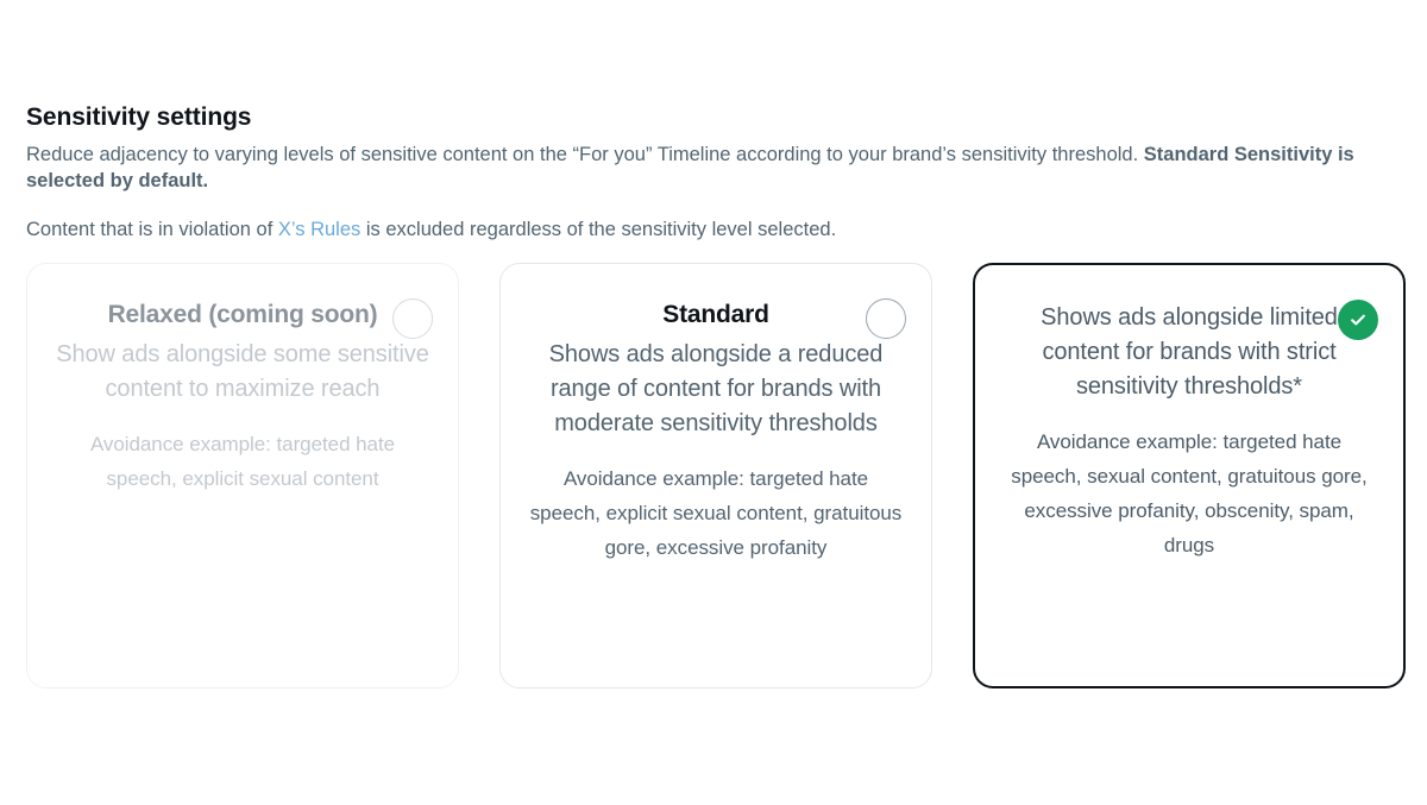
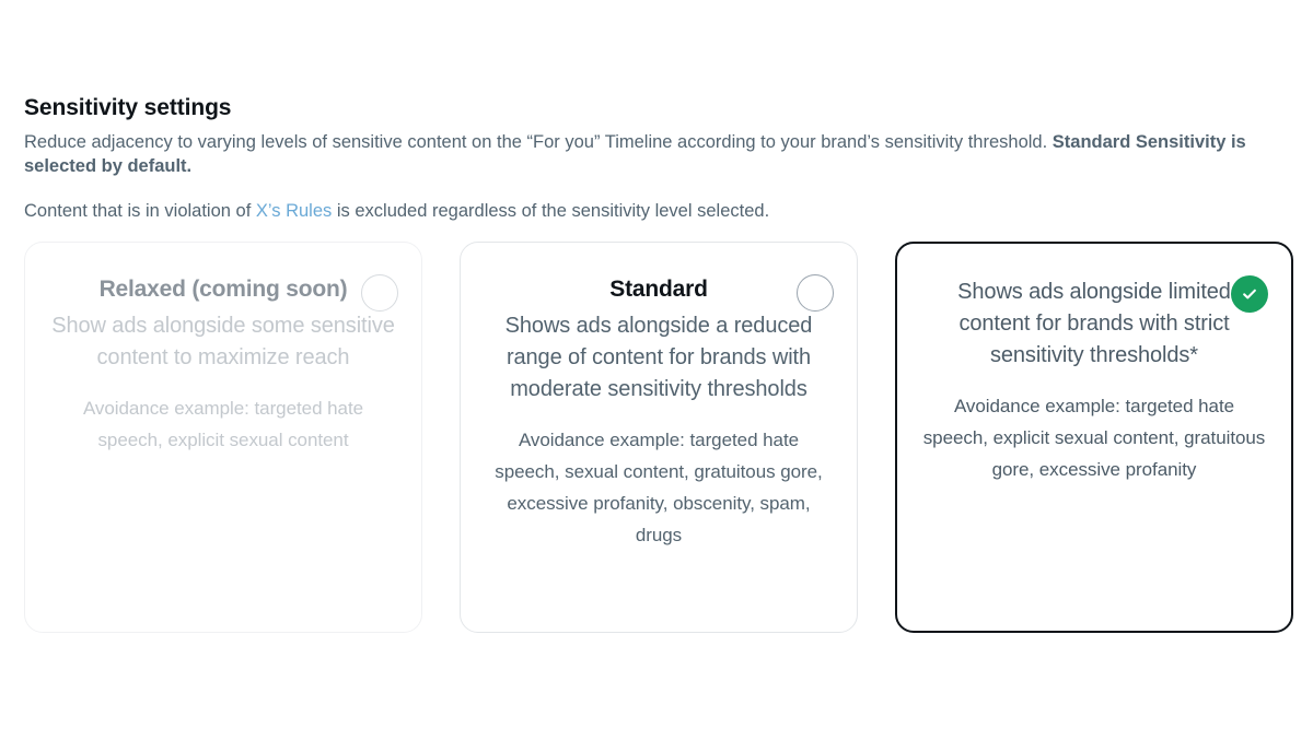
  Sensitivity settings
  Reduce adjacency to varying levels of sensitive content on the “For you” Timeline according to your brand’s sensitivity threshold. Standard Sensitivity is selected by default.
  Content that is in violation of X’s Rules is excluded regardless of the sensitivity level selected.
  Relaxed (coming soon)
  Show ads alongside some sensitive content to maximize reach
  Avoidance example: targeted hate speech, explicit sexual content
  Standard
  Shows ads alongside a reduced range of content for brands with moderate sensitivity thresholds
- Avoidance example: targeted hate speech, explicit sexual content, gratuitous gore, excessive profanity
+ Avoidance example: targeted hate speech, sexual content, gratuitous gore, excessive profanity, obscenity, spam, drugs
  Shows ads alongside limited content for brands with strict sensitivity thresholds*
- Avoidance example: targeted hate speech, sexual content, gratuitous gore, excessive profanity, obscenity, spam, drugs
+ Avoidance example: targeted hate speech, explicit sexual content, gratuitous gore, excessive profanity
